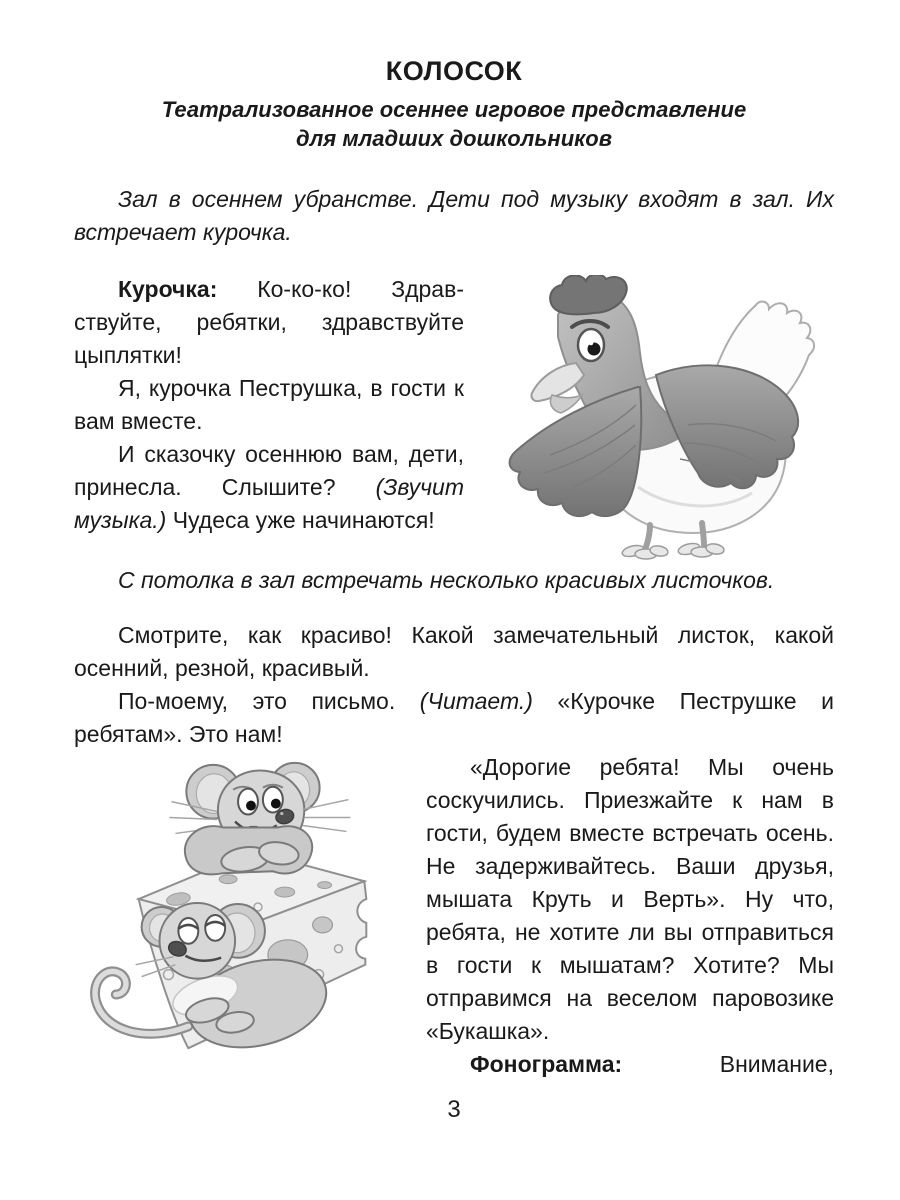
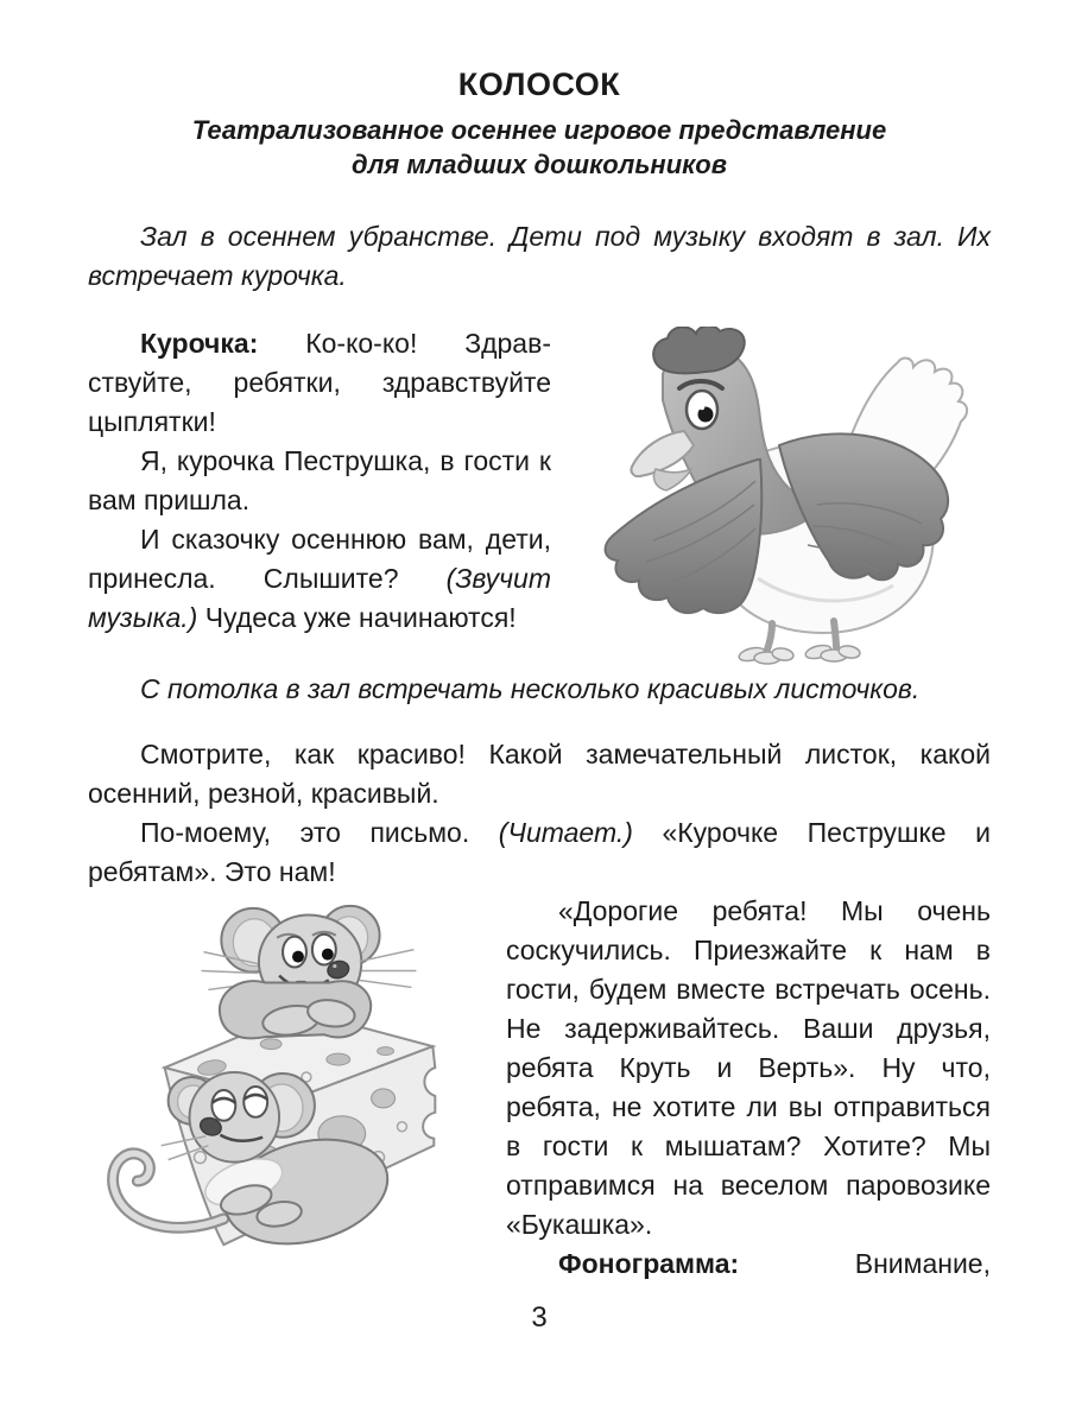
  КОЛОСОК
  Театрализованное осеннее игровое представление
  для младших дошкольников
  Зал в осеннем убранстве. Дети под музыку входят в зал. Их встречает курочка.
  Курочка: Ко-ко-ко! Здрав­твуйте, ребятки, здравствуйте цыплятки!
- Я, курочка Пеструшка, в гости к вам вместе.
+ Я, курочка Пеструшка, в гости к вам пришла.
  И сказочку осеннюю вам, дети, принесла. Слышите? (Зву­чит музыка.) Чудеса уже начи­наются!
  С потолка в зал встречать несколько красивых лис­точков.
  Смотрите, как красиво! Какой замечательный листок, ка­кой осенний, резной, красивый.
  По-моему, это письмо. (Читает.) «Курочке Пеструшке и ребятам». Это нам!
- «Дорогие ребята! Мы очень соскучились. Приезжайте к нам в гости, будем вместе встречать осень. Не задерживайтесь. Ваши друзья, мышата Круть и Верть». Ну что, ребята, не хотите ли вы отправиться в гости к мышатам? Хотите? Мы отправимся на весе­лом паровозике «Букашка».
+ «Дорогие ребята! Мы очень соскучились. Приезжайте к нам в гости, будем вместе встречать осень. Не задерживайтесь. Ваши друзья, ребята Круть и Верть». Ну что, ребята, не хотите ли вы отправиться в гости к мышатам? Хотите? Мы отправимся на весе­лом паровозике «Букашка».
  Фонограмма:
  Внимание,
  3
